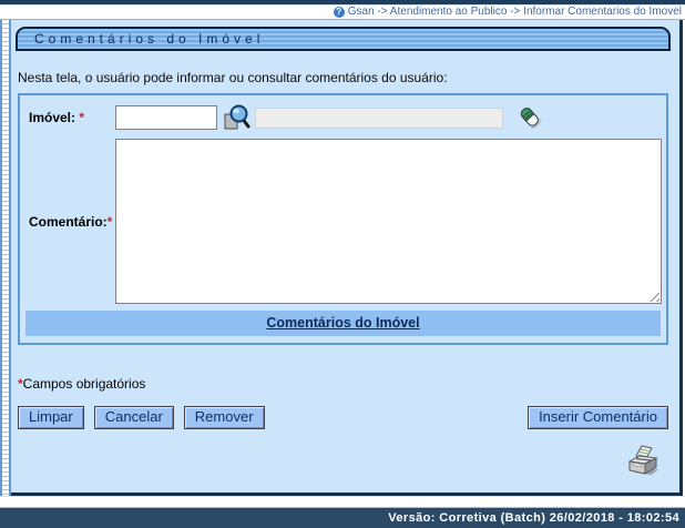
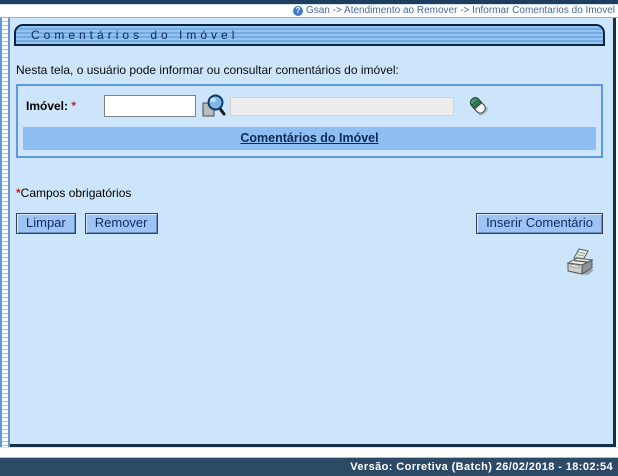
- ? Gsan -> Atendimento ao Publico -> Informar Comentarios do Imovel
+ ? Gsan -> Atendimento ao Remover -> Informar Comentarios do Imovel
  Comentários do Imóvel
- Nesta tela, o usuário pode informar ou consultar comentários do usuário:
+ Nesta tela, o usuário pode informar ou consultar comentários do imóvel:
  Imóvel: *
- Comentário:*
  Comentários do Imóvel
  *Campos obrigatórios
  Limpar
- Cancelar
  Remover
  Inserir Comentário
  Versão: Corretiva (Batch) 26/02/2018 - 18:02:54
